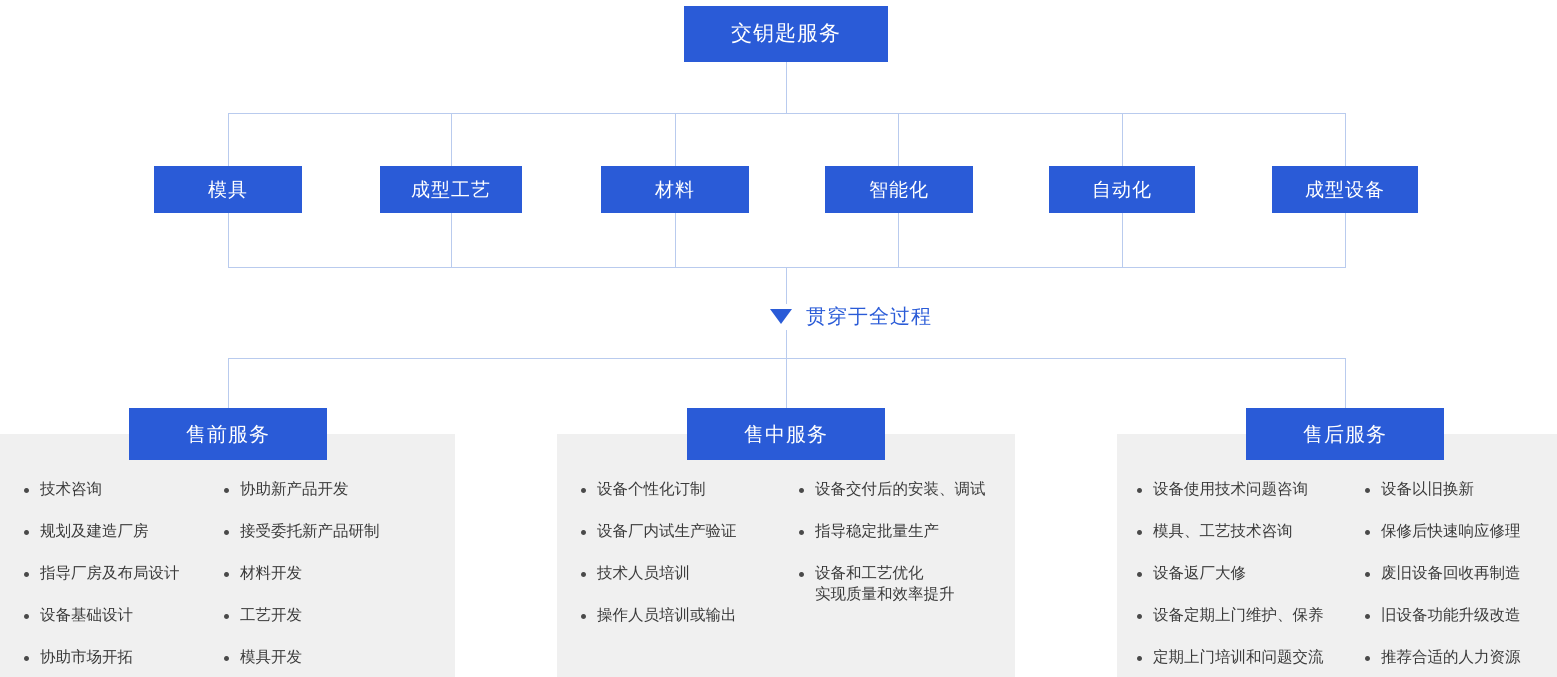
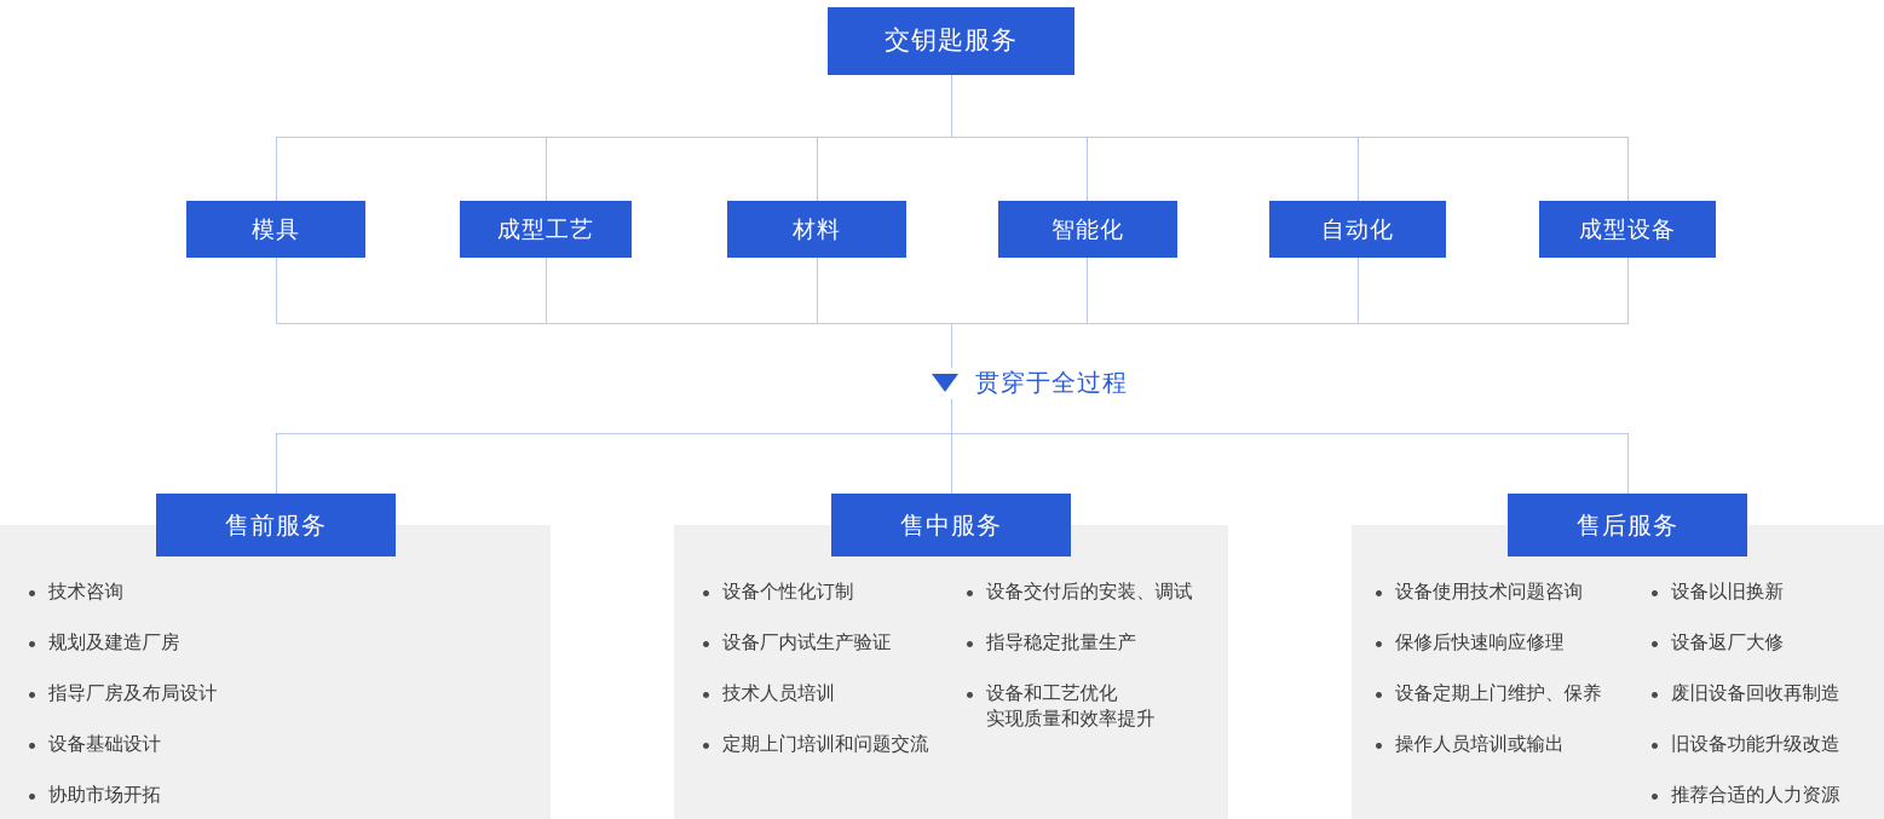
  交钥匙服务
  模具
  成型工艺
  材料
  智能化
  自动化
  成型设备
  贯穿于全过程
  技术咨询
  规划及建造厂房
  指导厂房及布局设计
  设备基础设计
  协助市场开拓
- 协助新产品开发
- 接受委托新产品研制
- 材料开发
- 工艺开发
- 模具开发
  售前服务
  设备个性化订制
  设备厂内试生产验证
  技术人员培训
- 操作人员培训或输出
+ 定期上门培训和问题交流
  设备交付后的安装、调试
  指导稳定批量生产
  设备和工艺优化
  实现质量和效率提升
  售中服务
  设备使用技术问题咨询
- 模具、工艺技术咨询
- 设备返厂大修
+ 保修后快速响应修理
  设备定期上门维护、保养
- 定期上门培训和问题交流
+ 操作人员培训或输出
  设备以旧换新
- 保修后快速响应修理
+ 设备返厂大修
  废旧设备回收再制造
  旧设备功能升级改造
  推荐合适的人力资源
  售后服务
